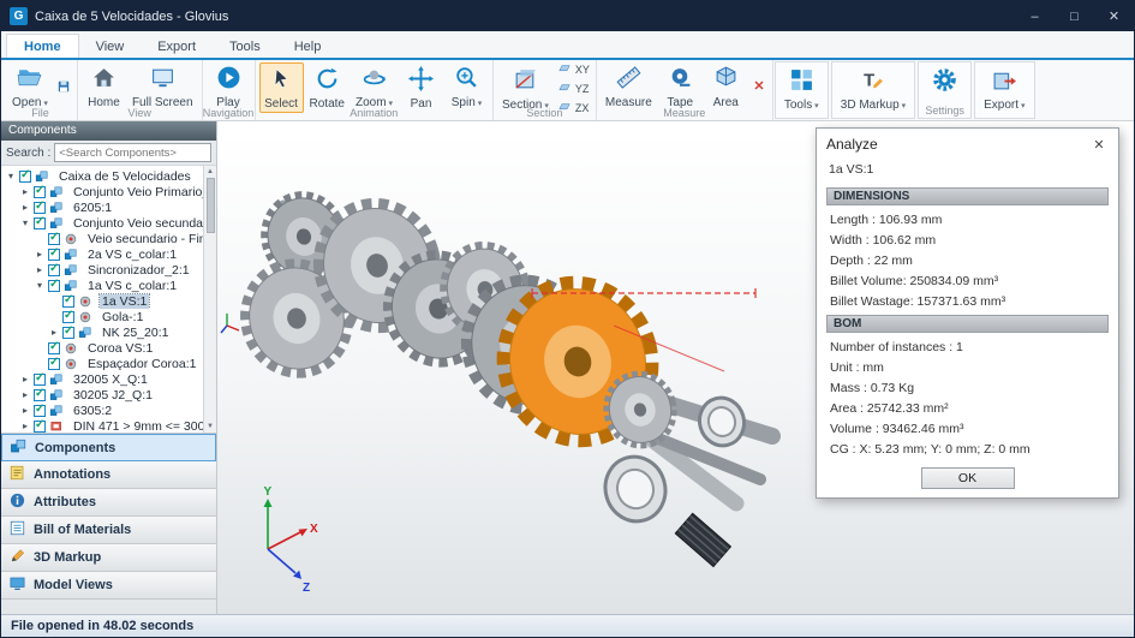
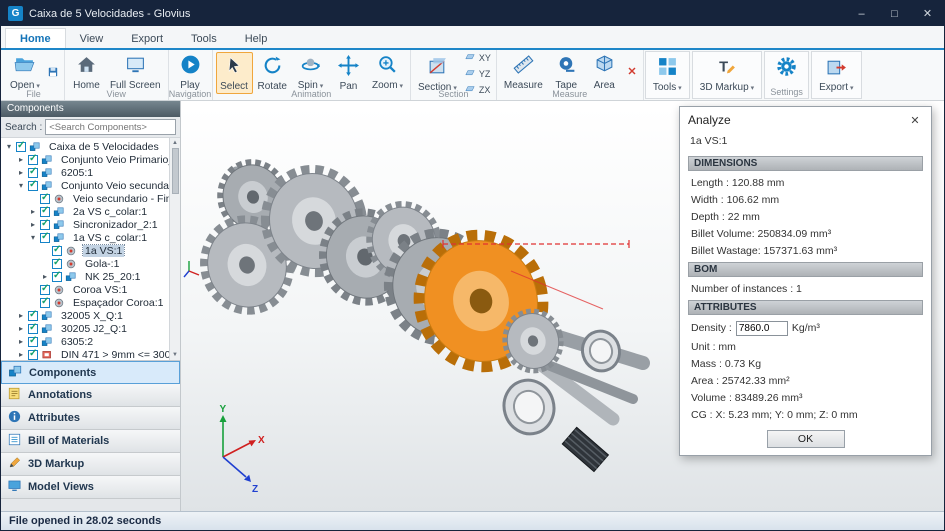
  G
  Caixa de 5 Velocidades - Glovius
  –
  □
  ✕
  Home
  View
  Export
  Tools
  Help
  Open
  File
  Home
  Full Screen
  View
  Play
  Navigation
  Select
  Rotate
- Zoom
+ Spin
  Pan
- Spin
+ Zoom
  Animation
  Section
  XY
  YZ
  ZX
  Section
  Measure
  Tape
  Area
  Measure
  Tools
  T
  3D Markup
  Settings
  Export
  Components
  Search :
  <Search Components>
  ▾
  Caixa de 5 Velocidades
  ▸
  Conjunto Veio Primario
  ▸
  6205:1
  ▾
  Veio secundario - Fi
  ▸
  2a VS c_colar:1
  ▸
  Sincronizador_2:1
  ▾
  1a VS c_colar:1
  1a VS:1
  Gola-:1
  ▸
  NK 25_20:1
  Coroa VS:1
  Espaçador Coroa:1
  ▸
  32005 X_Q:1
  ▸
  30205 J2_Q:1
  ▸
  6305:2
  ▸
  Components
  Annotations
  Attributes
  Bill of Materials
  3D Markup
  Model Views
  Y
  X
  Z
  Analyze
  ✕
  1a VS:1
  DIMENSIONS
- Length : 106.93 mm
+ Length : 120.88 mm
  Width : 106.62 mm
  Depth : 22 mm
  Billet Volume: 250834.09 mm³
  Billet Wastage: 157371.63 mm³
  BOM
  Number of instances : 1
+ ATTRIBUTES
+ Density :
+ 7860.0
+ Kg/m³
  Unit : mm
  Mass : 0.73 Kg
  Area : 25742.33 mm²
- Volume : 93462.46 mm³
+ Volume : 83489.26 mm³
  CG : X: 5.23 mm; Y: 0 mm; Z: 0 mm
  OK
- File opened in 48.02 seconds
+ File opened in 28.02 seconds
